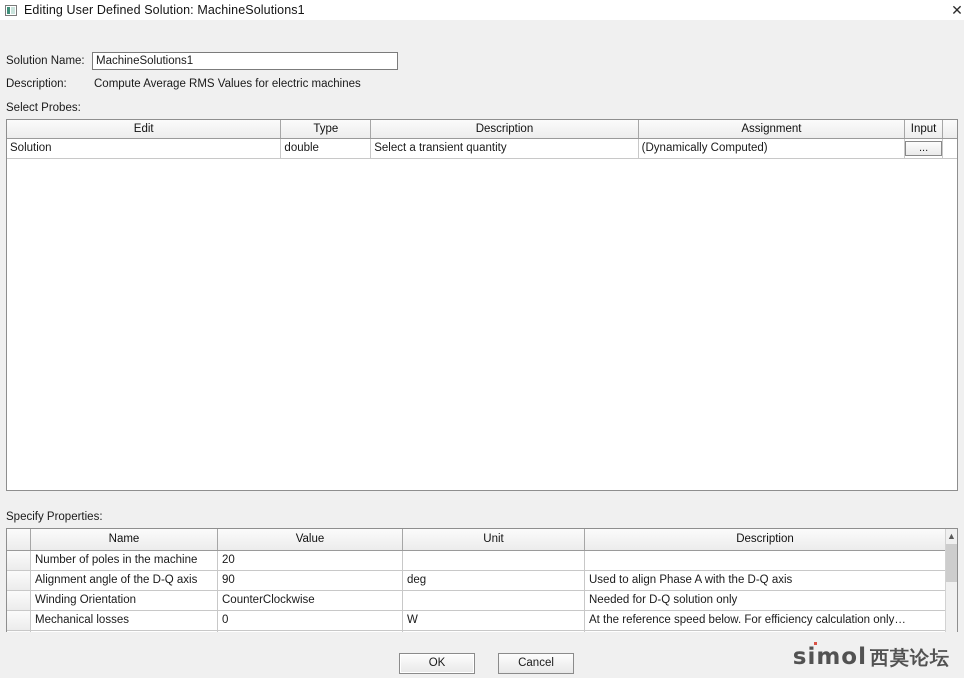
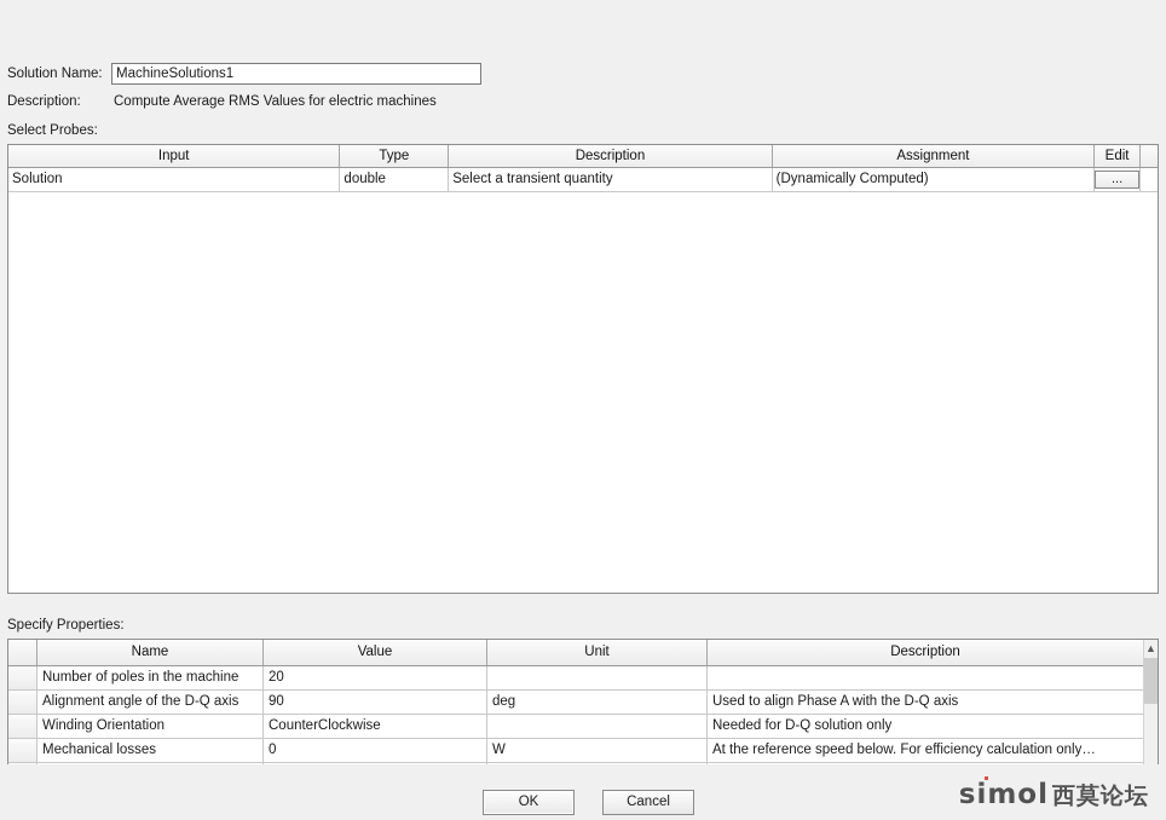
- Editing User Defined Solution: MachineSolutions1
- ✕
  Solution Name:
  MachineSolutions1
  Description:
  Compute Average RMS Values for electric machines
  Select Probes:
- Edit
+ Input
  Type
  Description
  Assignment
- Input
+ Edit
  Solution
  double
  Select a transient quantity
  (Dynamically Computed)
  ...
  Specify Properties:
  Name
  Value
  Unit
  Description
  Number of poles in the machine
  20
  Alignment angle of the D-Q axis
  90
  deg
  Used to align Phase A with the D-Q axis
  Winding Orientation
  CounterClockwise
  Needed for D-Q solution only
  Mechanical losses
  0
  W
  At the reference speed below. For efficiency calculation only…
  ▲
  OK
  Cancel
  simol
  西莫论坛
